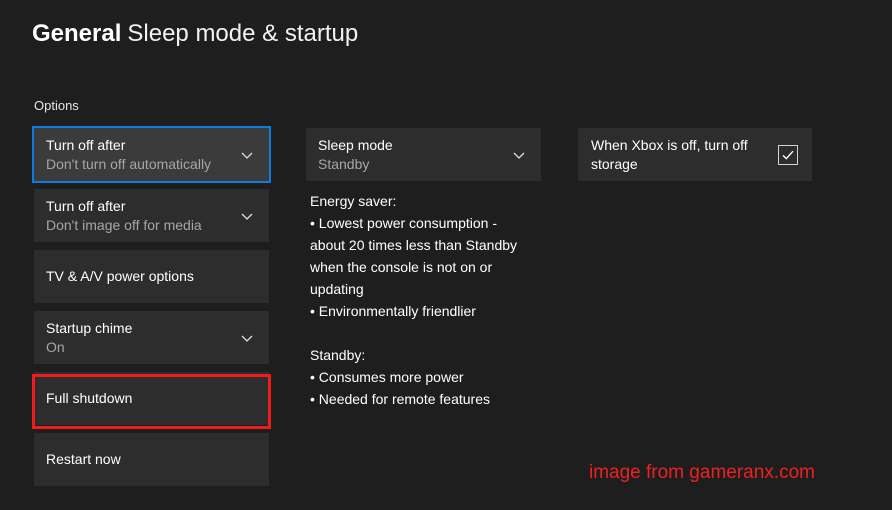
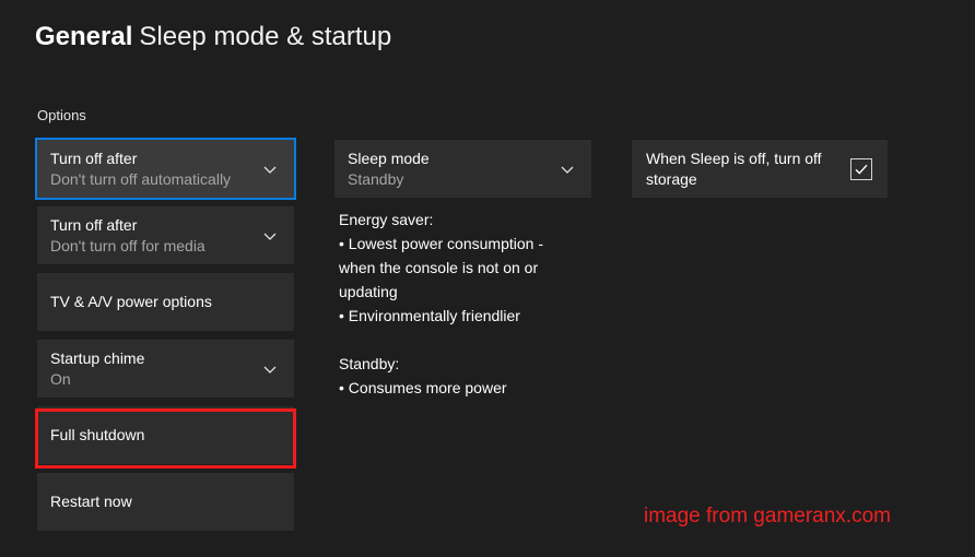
  General Sleep mode & startup
  Options
  Turn off after
  Don't turn off automatically
  Turn off after
- Don't image off for media
+ Don't turn off for media
  TV & A/V power options
  Startup chime
  On
  Full shutdown
  Restart now
  Sleep mode
  Standby
  Energy saver:
  • Lowest power consumption -
- about 20 times less than Standby
  when the console is not on or
  updating
  • Environmentally friendlier
  Standby:
  • Consumes more power
- • Needed for remote features
- When Xbox is off, turn off storage
+ When Sleep is off, turn off storage
  image from gameranx.com
